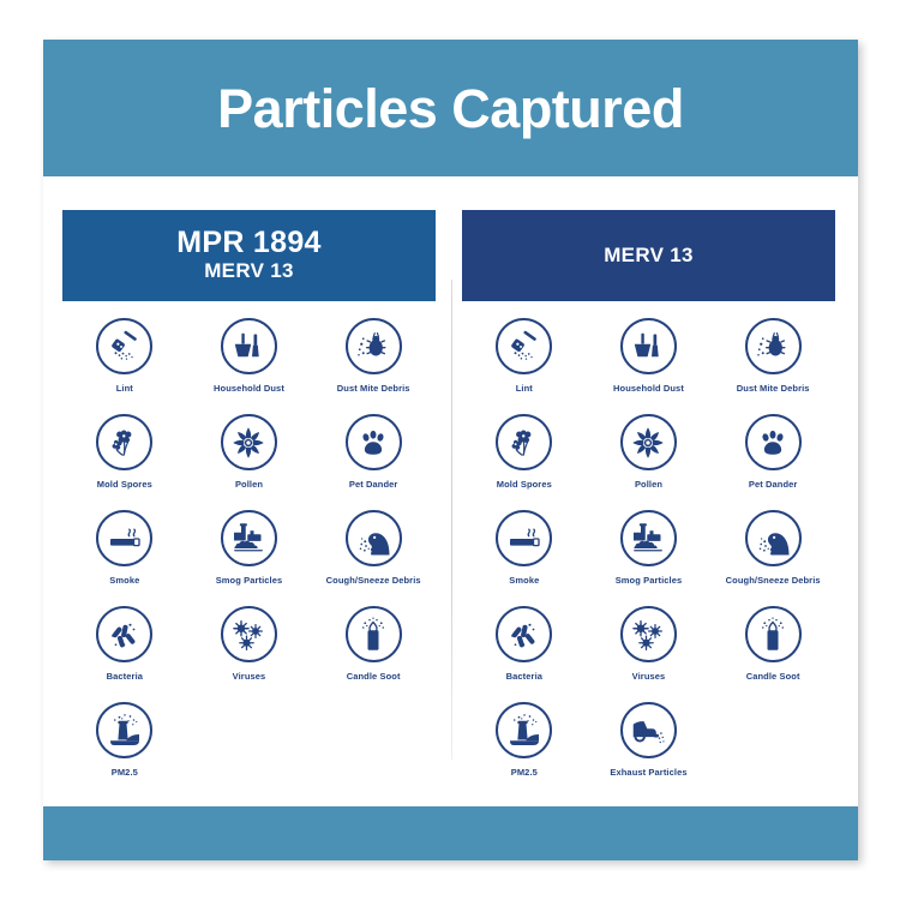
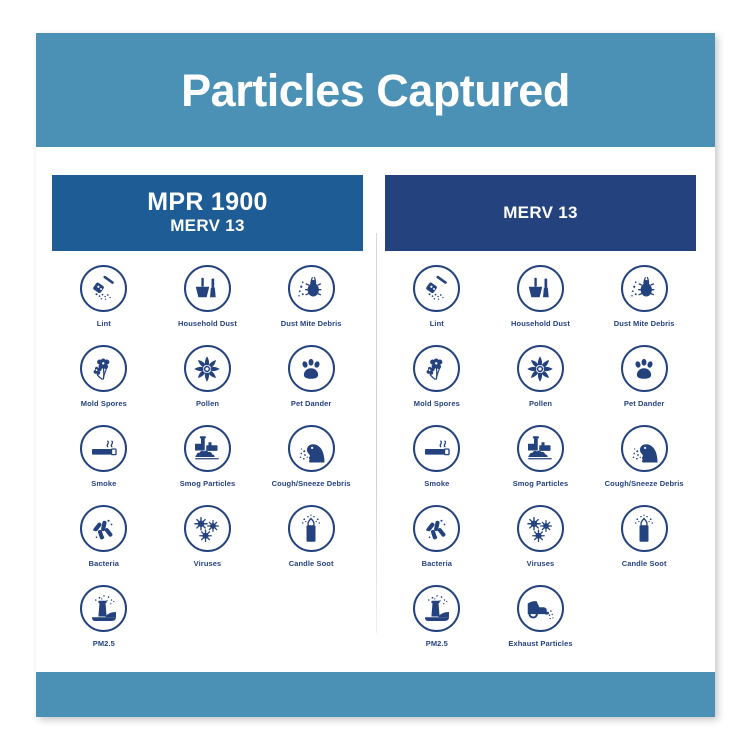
  Particles Captured
- MPR 1894
+ MPR 1900
  MERV 13
  Lint
  Household Dust
  Dust Mite Debris
  Mold Spores
  Pollen
  Pet Dander
  Smoke
  Smog Particles
  Cough/Sneeze Debris
  Bacteria
  Viruses
  Candle Soot
  PM2.5
  MERV 13
  Lint
  Household Dust
  Dust Mite Debris
  Mold Spores
  Pollen
  Pet Dander
  Smoke
  Smog Particles
  Cough/Sneeze Debris
  Bacteria
  Viruses
  Candle Soot
  PM2.5
  Exhaust Particles
